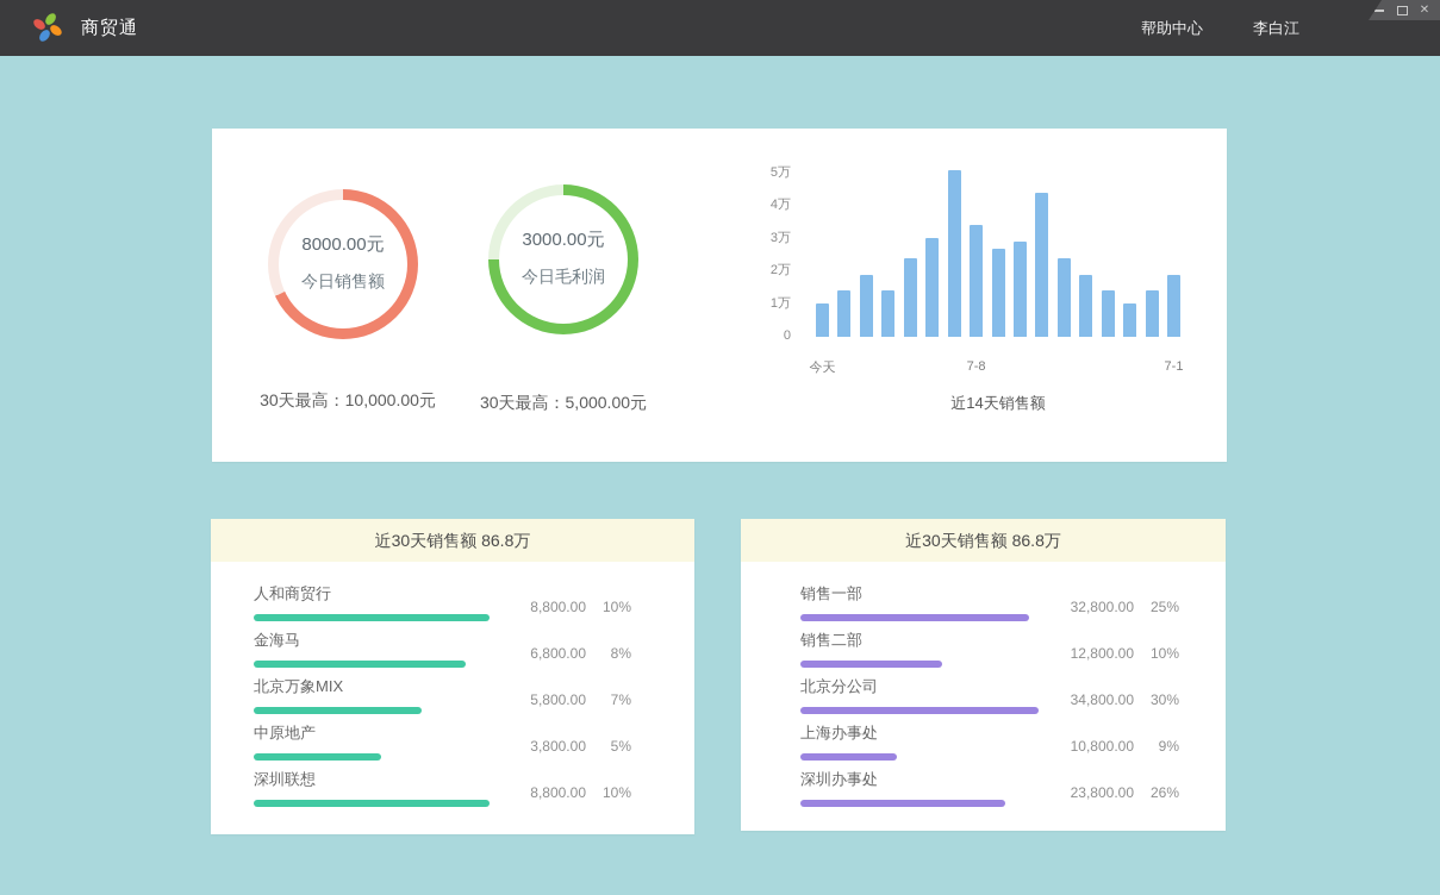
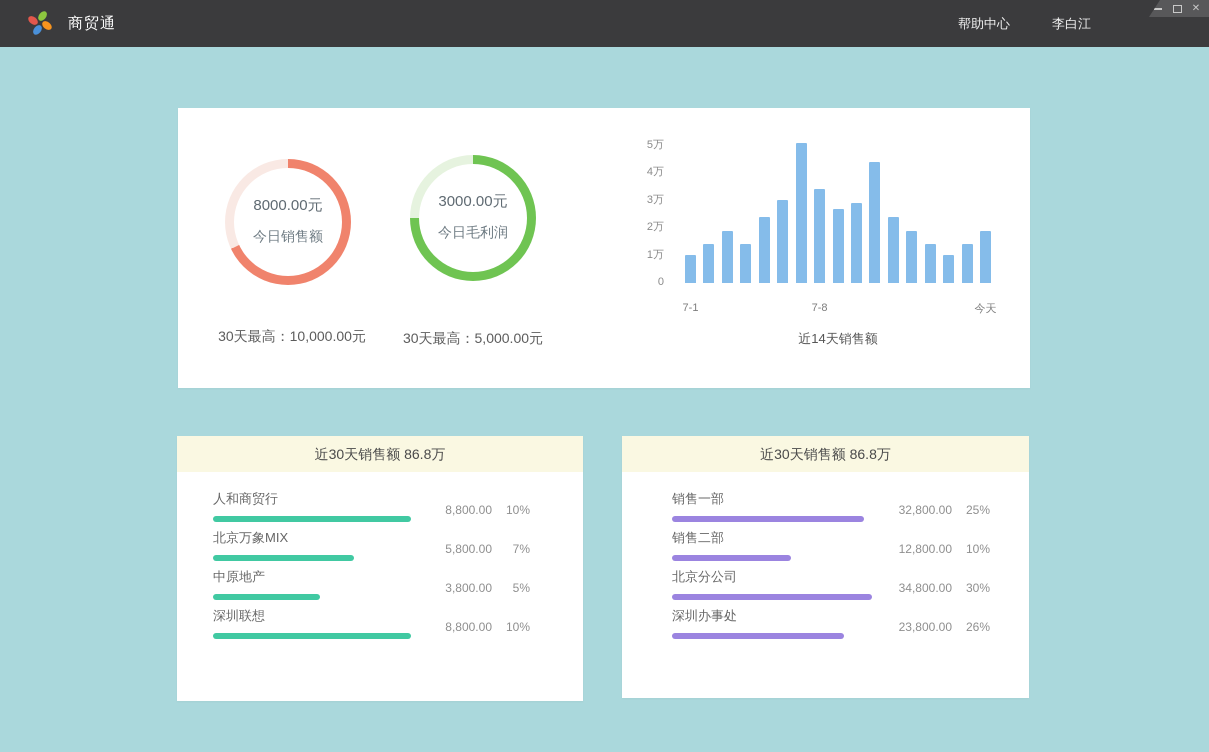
  商贸通
  帮助中心
  李白江
  ✕
  8000.00元
  今日销售额
  30天最高：10,000.00元
  3000.00元
  今日毛利润
  30天最高：5,000.00元
  5万
  4万
  3万
  2万
  1万
  0
- 今天
+ 7-1
  7-8
- 7-1
+ 今天
  近14天销售额
  近30天销售额 86.8万
  人和商贸行
  8,800.00
  10%
- 金海马
- 6,800.00
- 8%
  北京万象MIX
  5,800.00
  7%
  中原地产
  3,800.00
  5%
  深圳联想
  8,800.00
  10%
  近30天销售额 86.8万
  销售一部
  32,800.00
  25%
  销售二部
  12,800.00
  10%
  北京分公司
  34,800.00
  30%
- 上海办事处
- 10,800.00
- 9%
  深圳办事处
  23,800.00
  26%
